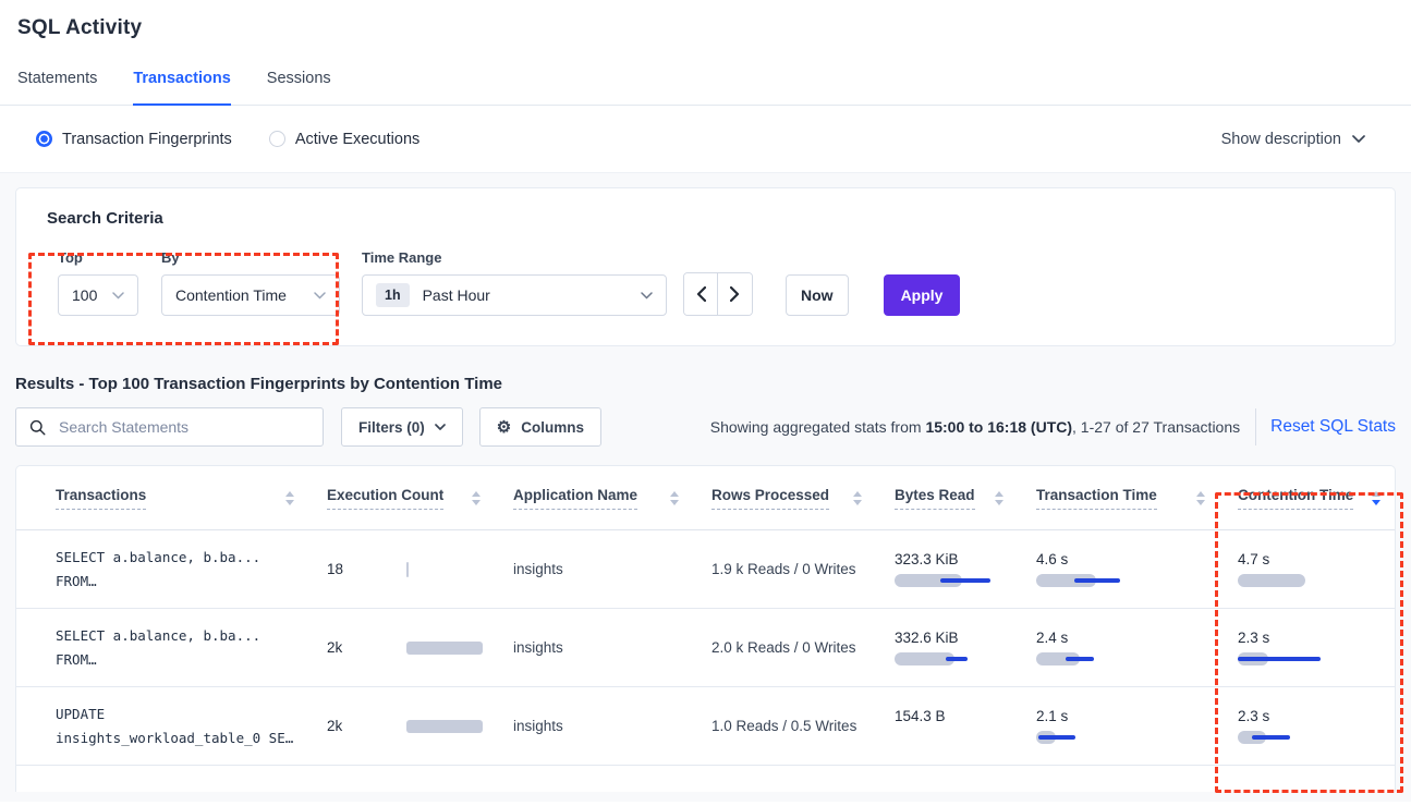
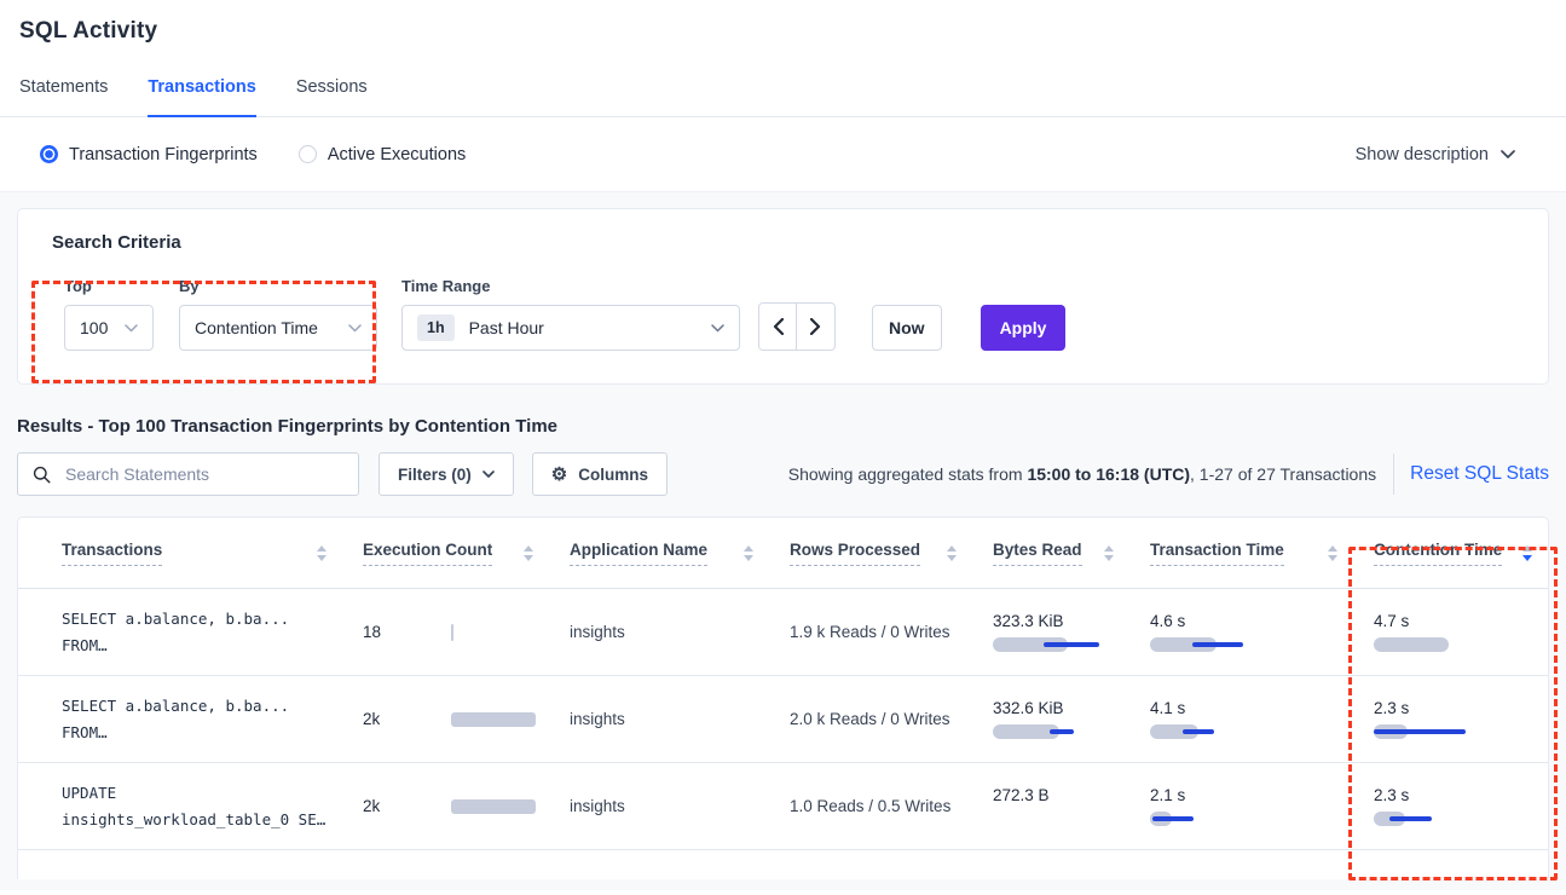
  SQL Activity
  Statements
  Transactions
  Sessions
  Transaction Fingerprints
  Active Executions
  Show description
  Search Criteria
  Top
  100
  By
  Contention Time
  Time Range
  1h
  Past Hour
  Now
  Apply
  Results - Top 100 Transaction Fingerprints by Contention Time
  Search Statements
  Filters (0)
  ⚙
  Columns
  Showing aggregated stats from 15:00 to 16:18 (UTC), 1-27 of 27 Transactions
  Reset SQL Stats
  Transactions
  Execution Count
  Application Name
  Rows Processed
  Bytes Read
  Transaction Time
  Contention Time
  SELECT a.balance, b.ba...
  FROM…
  18
  insights
  1.9 k Reads / 0 Writes
  323.3 KiB
  4.6 s
  4.7 s
  SELECT a.balance, b.ba...
  FROM…
  2k
  insights
  2.0 k Reads / 0 Writes
  332.6 KiB
- 2.4 s
+ 4.1 s
  2.3 s
  UPDATE
  insights_workload_table_0 SE…
  2k
  insights
  1.0 Reads / 0.5 Writes
- 154.3 B
+ 272.3 B
  2.1 s
  2.3 s
